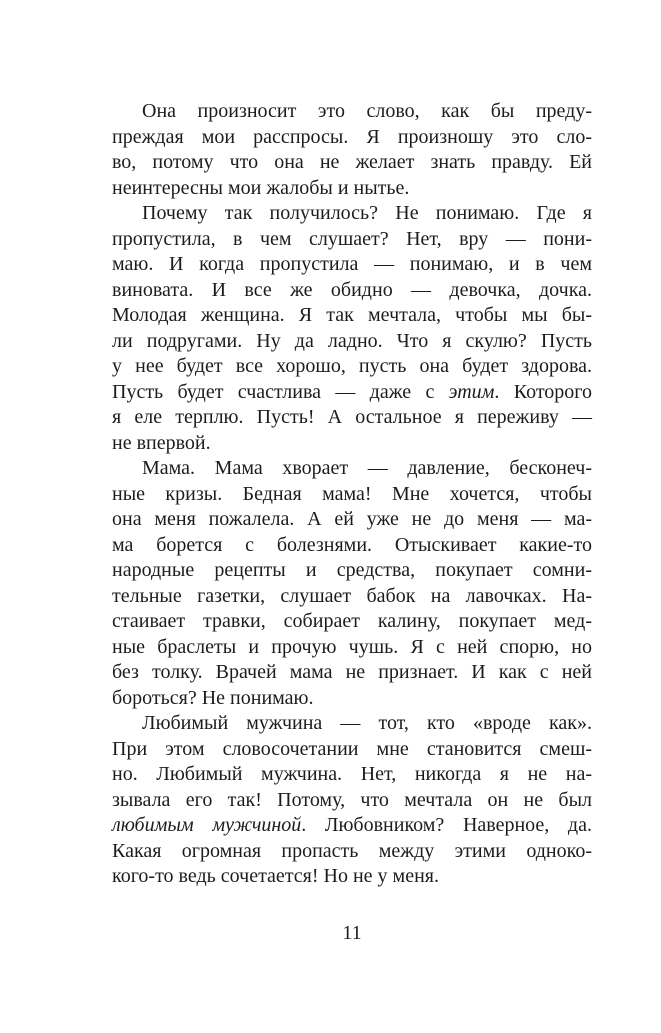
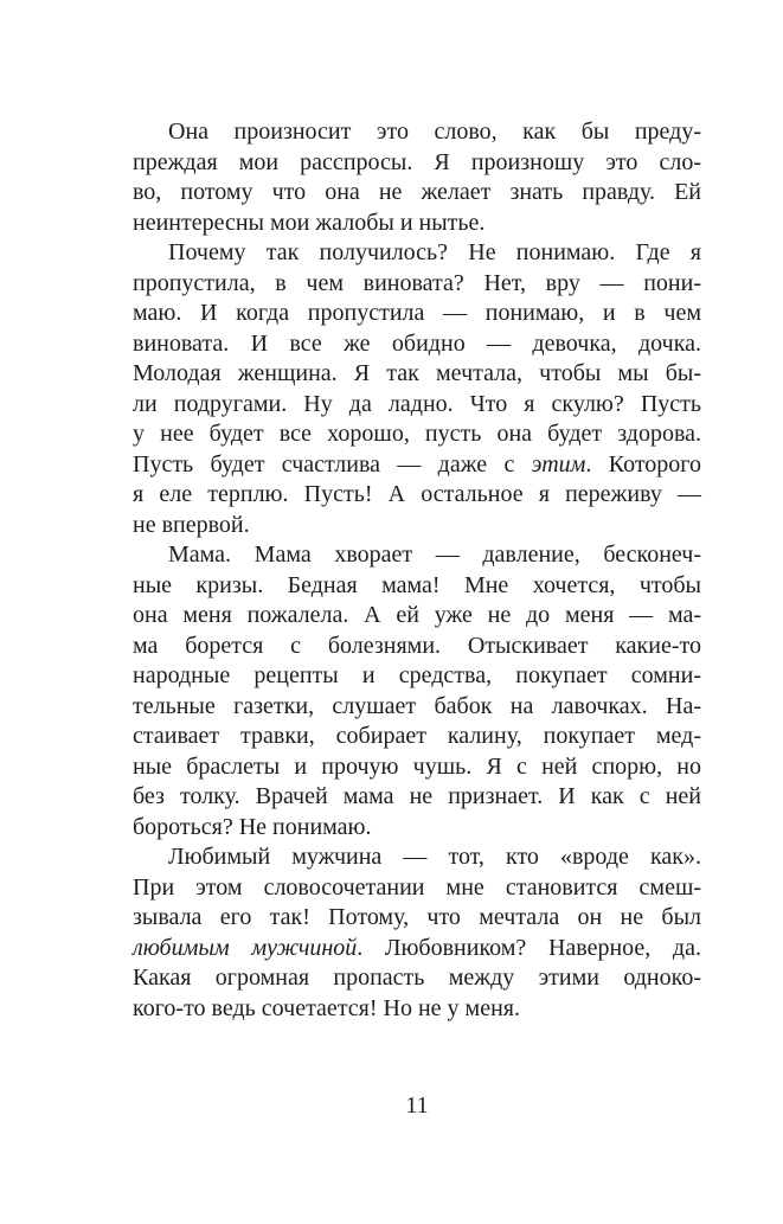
  Она произносит это слово, как бы преду-
  преждая мои расспросы. Я произношу это сло-
  во, потому что она не желает знать правду. Ей
  неинтересны мои жалобы и нытье.
  Почему так получилось? Не понимаю. Где я
- пропустила, в чем слушает? Нет, вру — пони-
+ пропустила, в чем виновата? Нет, вру — пони-
  маю. И когда пропустила — понимаю, и в чем
  виновата. И все же обидно — девочка, дочка.
  Молодая женщина. Я так мечтала, чтобы мы бы-
  ли подругами. Ну да ладно. Что я скулю? Пусть
  у нее будет все хорошо, пусть она будет здорова.
  Пусть будет счастлива — даже с этим. Которого
  я еле терплю. Пусть! А остальное я переживу —
  не впервой.
  Мама. Мама хворает — давление, бесконеч-
  ные кризы. Бедная мама! Мне хочется, чтобы
  она меня пожалела. А ей уже не до меня — ма-
  ма борется с болезнями. Отыскивает какие-то
  народные рецепты и средства, покупает сомни-
  тельные газетки, слушает бабок на лавочках. На-
  стаивает травки, собирает калину, покупает мед-
  ные браслеты и прочую чушь. Я с ней спорю, но
  без толку. Врачей мама не признает. И как с ней
  бороться? Не понимаю.
  Любимый мужчина — тот, кто «вроде как».
  При этом словосочетании мне становится смеш-
- но. Любимый мужчина. Нет, никогда я не на-
  зывала его так! Потому, что мечтала он не был
  любимым мужчиной. Любовником? Наверное, да.
  Какая огромная пропасть между этими одноко-
  кого-то ведь сочетается! Но не у меня.
  11
